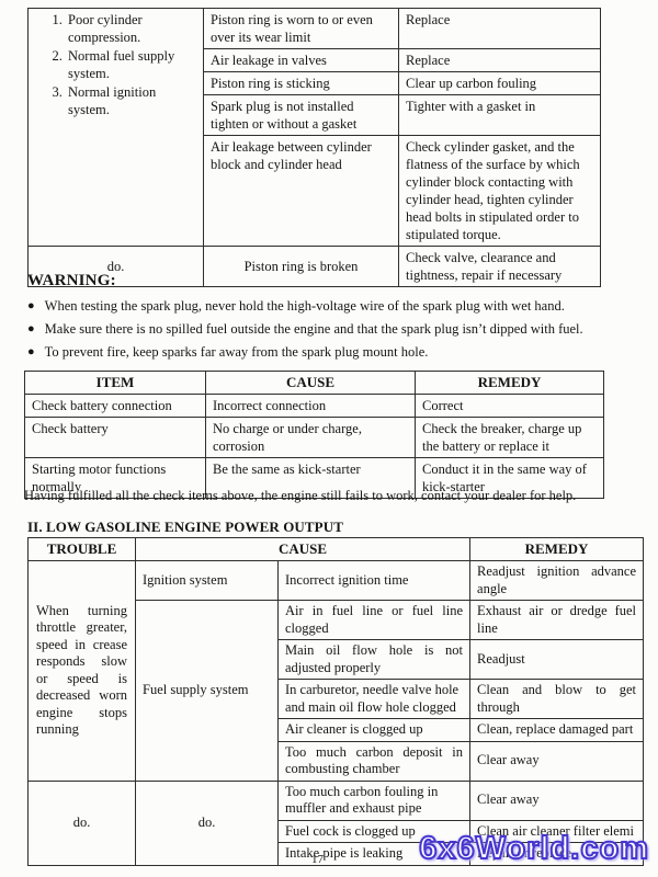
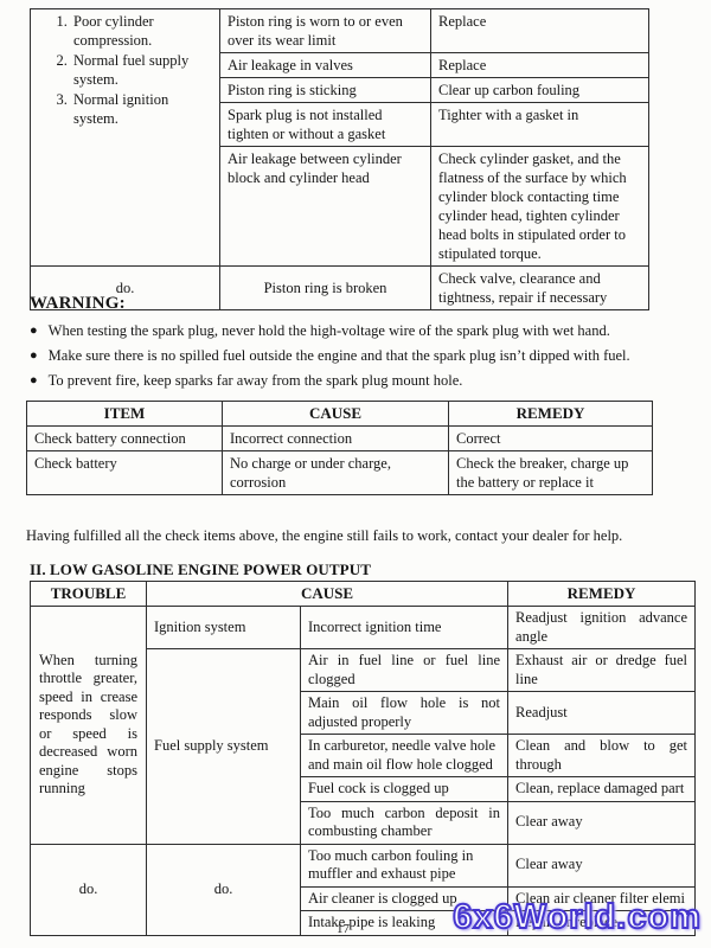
  Poor cylinder compression. Normal fuel supply system. Normal ignition system.	Piston ring is worn to or even over its wear limit	Replace
  Air leakage in valves	Replace
  Piston ring is sticking	Clear up carbon fouling
  Spark plug is not installed tighten or without a gasket	Tighter with a gasket in
- Air leakage between cylinder block and cylinder head	Check cylinder gasket, and the flatness of the surface by which cylinder block contacting with cylinder head, tighten cylinder head bolts in stipulated order to stipulated torque.
+ Air leakage between cylinder block and cylinder head	Check cylinder gasket, and the flatness of the surface by which cylinder block contacting time cylinder head, tighten cylinder head bolts in stipulated order to stipulated torque.
  do.	Piston ring is broken	Check valve, clearance and tightness, repair if necessary
  WARNING:
  ● When testing the spark plug, never hold the high-voltage wire of the spark plug with wet hand.
  ● Make sure there is no spilled fuel outside the engine and that the spark plug isn’t dipped with fuel.
  ● To prevent fire, keep sparks far away from the spark plug mount hole.
  ITEM	CAUSE	REMEDY
  Check battery connection	Incorrect connection	Correct
  Check battery	No charge or under charge, corrosion	Check the breaker, charge up the battery or replace it
- Starting motor functions normally	Be the same as kick-starter	Conduct it in the same way of kick-starter
  Having fulfilled all the check items above, the engine still fails to work, contact your dealer for help.
  II. LOW GASOLINE ENGINE POWER OUTPUT
  TROUBLE	CAUSE	REMEDY
  When turning throttle greater, speed in crease responds slow or speed is decreased worn engine stops running	Ignition system	Incorrect ignition time	Readjust ignition advance angle
  Fuel supply system	Air in fuel line or fuel line clogged	Exhaust air or dredge fuel line
  Main oil flow hole is not adjusted properly	Readjust
  In carburetor, needle valve hole and main oil flow hole clogged	Clean and blow to get through
- Air cleaner is clogged up	Clean, replace damaged part
+ Fuel cock is clogged up	Clean, replace damaged part
  Too much carbon deposit in combusting chamber	Clear away
  do.	do.	Too much carbon fouling in muffler and exhaust pipe	Clear away
- Fuel cock is clogged up	Clean air cleaner filter elemi
+ Air cleaner is clogged up	Clean air cleaner filter elemi
  Intake pipe is leaking	Repair or replace
  17
  6x6World.com
